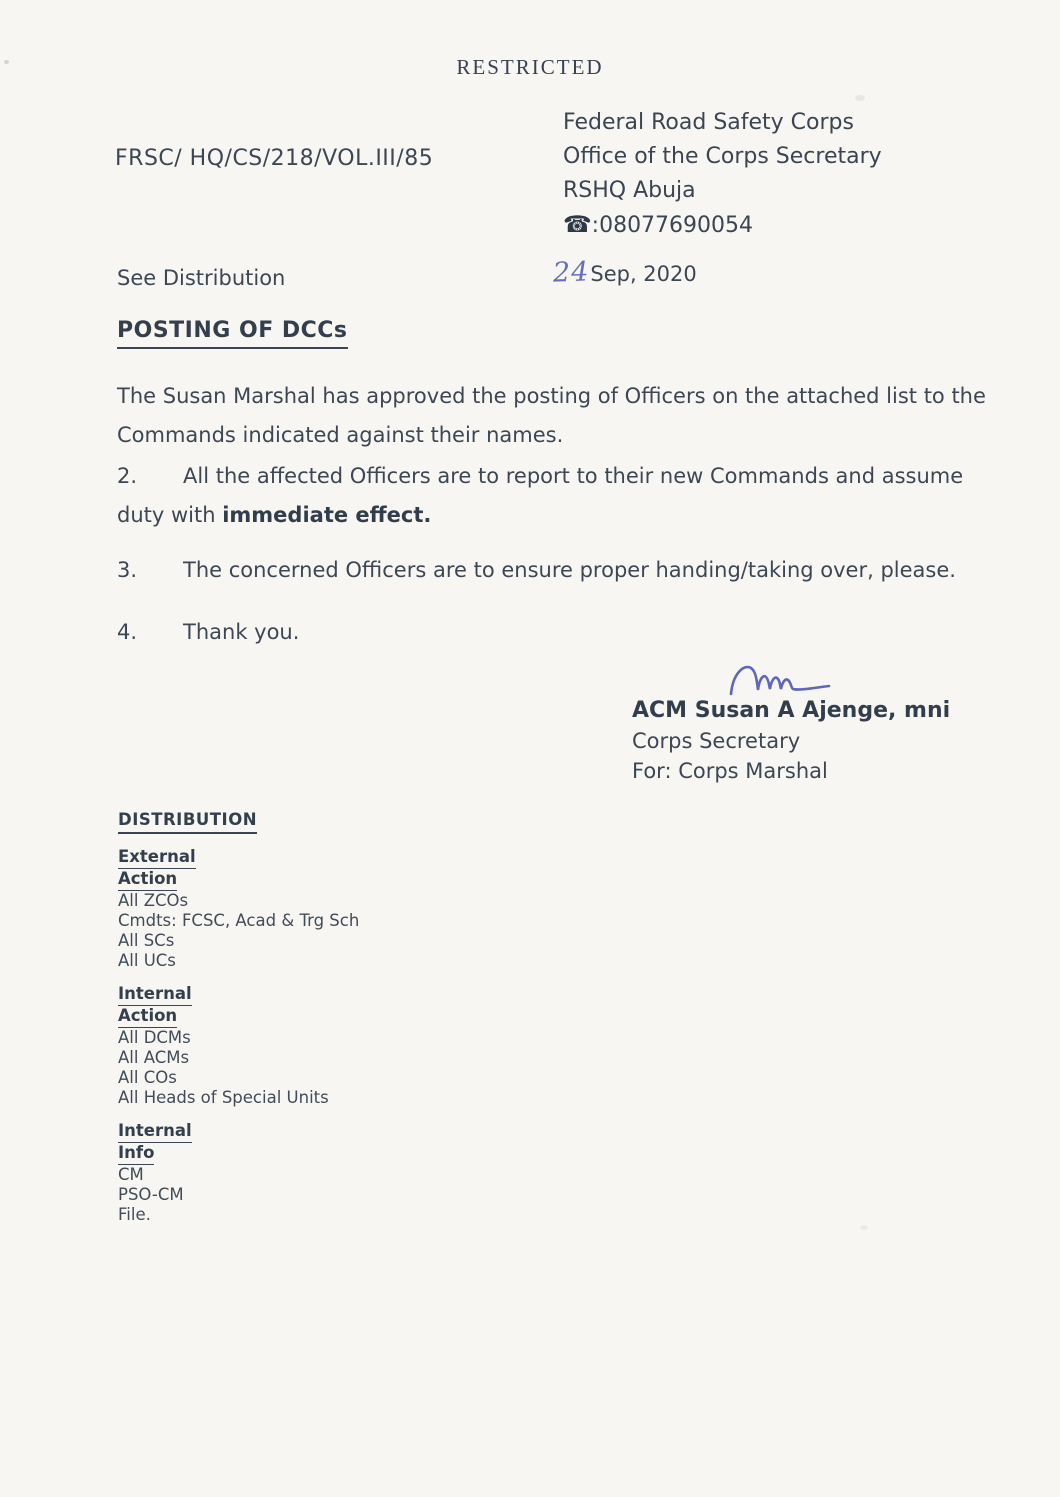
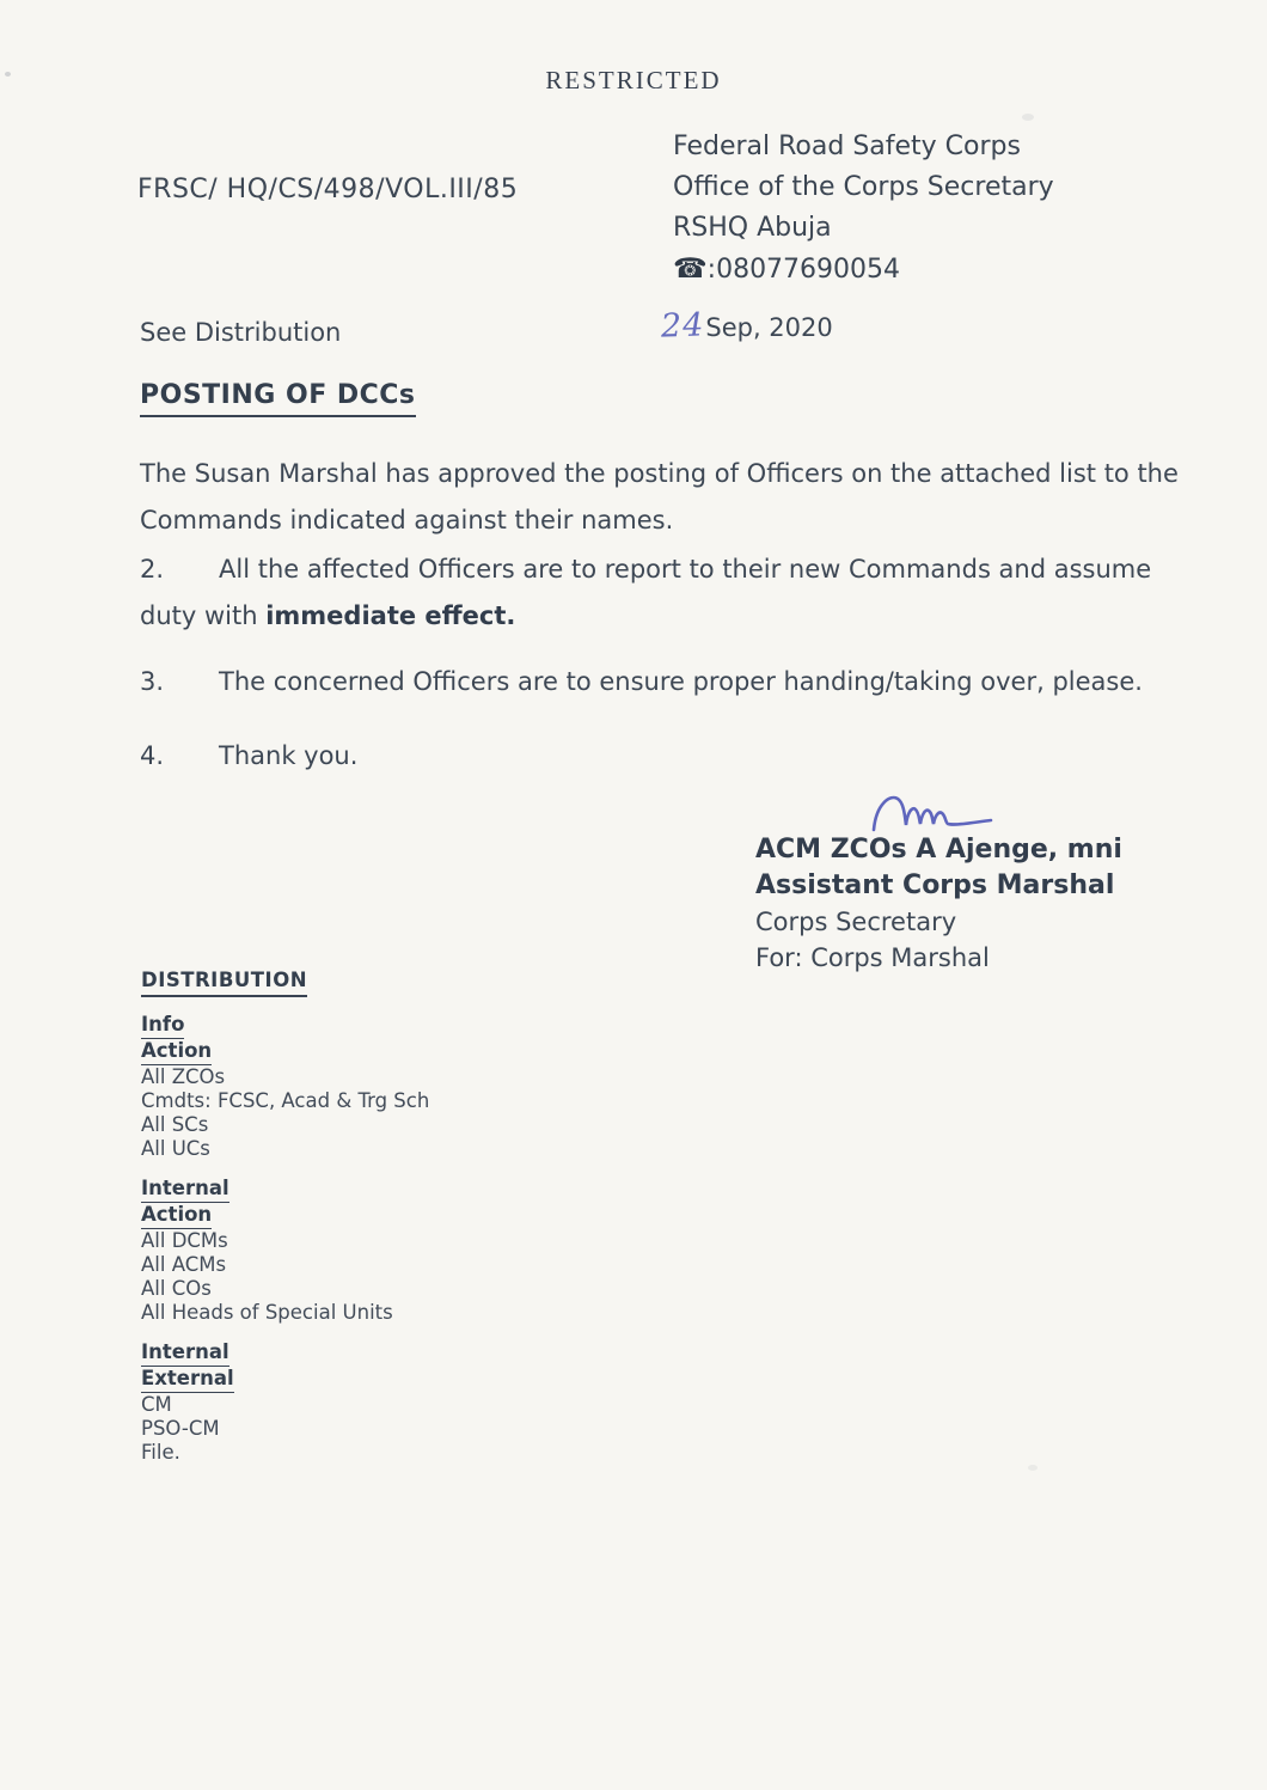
  RESTRICTED
- FRSC/ HQ/CS/218/VOL.III/85
+ FRSC/ HQ/CS/498/VOL.III/85
  Federal Road Safety Corps
  Office of the Corps Secretary
  RSHQ Abuja
  ☎:08077690054
  See Distribution
  POSTING OF DCCs
  The Susan Marshal has approved the posting of Officers on the attached list to the Commands indicated against their names.
  2. All the affected Officers are to report to their new Commands and assume duty with immediate effect.
  3. The concerned Officers are to ensure proper handing/taking over, please.
  4. Thank you.
- ACM Susan A Ajenge, mni
+ ACM ZCOs A Ajenge, mni
+ Assistant Corps Marshal
  Corps Secretary
  For: Corps Marshal
  DISTRIBUTION
- External
+ Info
  Action
  All ZCOs
  Cmdts: FCSC, Acad & Trg Sch
  All SCs
  All UCs
  Internal
  Action
  All DCMs
  All ACMs
  All COs
  All Heads of Special Units
  Internal
- Info
+ External
  CM
  PSO-CM
  File.
